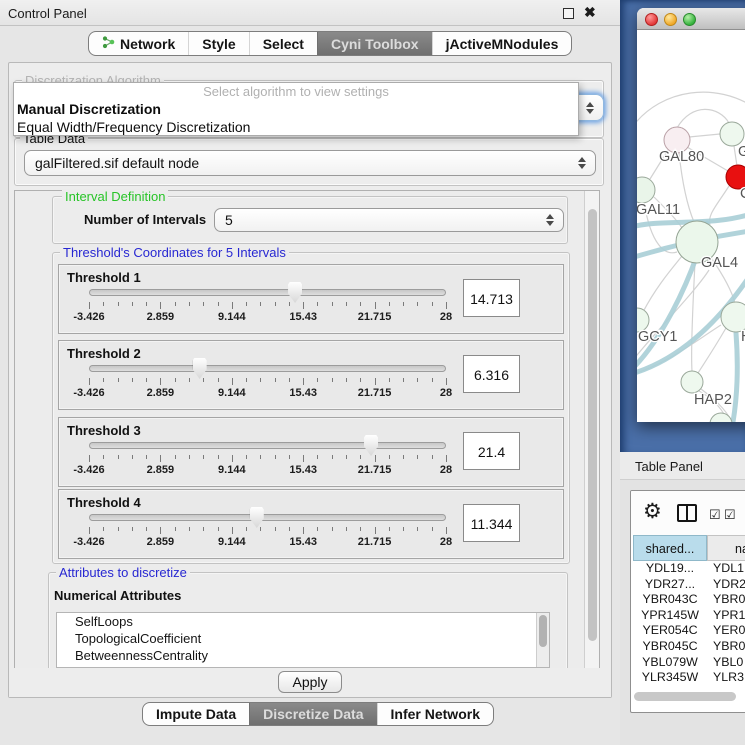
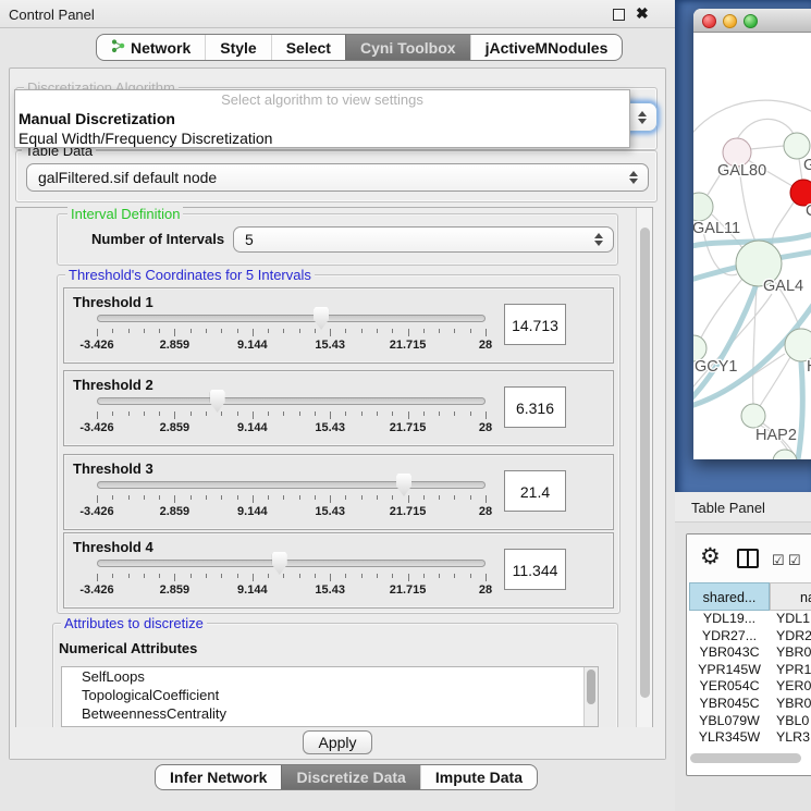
  Control Panel
  ✖
  Network
  Style
  Select
  Cyni Toolbox
  jActiveMNodules
  Discretization Algorithm
  Select algorithm to view settings
  Manual Discretization
  Equal Width/Frequency Discretization
  Table Data
  galFiltered.sif default node
  Interval Definition
  Number of Intervals
  5
  Threshold's Coordinates for 5 Intervals
  Threshold 1
  -3.426
  2.859
  9.144
  15.43
  21.715
  28
  14.713
  Threshold 2
  -3.426
  2.859
  9.144
  15.43
  21.715
  28
  6.316
  Threshold 3
  -3.426
  2.859
  9.144
  15.43
  21.715
  28
  21.4
  Threshold 4
  -3.426
  2.859
  9.144
  15.43
  21.715
  28
  11.344
  Attributes to discretize
  Numerical Attributes
  SelfLoops
  TopologicalCoefficient
  BetweennessCentrality
  Apply
- Impute Data
+ Infer Network
  Discretize Data
- Infer Network
+ Impute Data
  GAL80
  G
  GAL11
  GAL4
  GCY1
  HAP2
  Table Panel
  ⚙
  ☑
  ☑
  shared...
  YDL19...
  YDL1
  YDR27...
  YDR2
  YBR043C
  YBR0
  YPR145W
  YPR1
  YER054C
  YER0
  YBR045C
  YBR0
  YBL079W
  YBL0
  YLR345W
  YLR3
